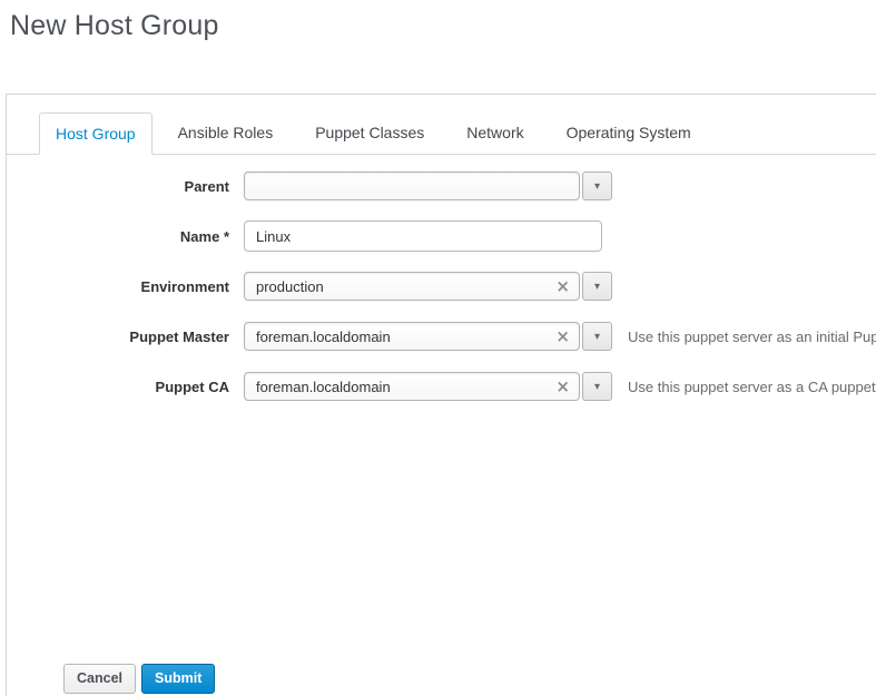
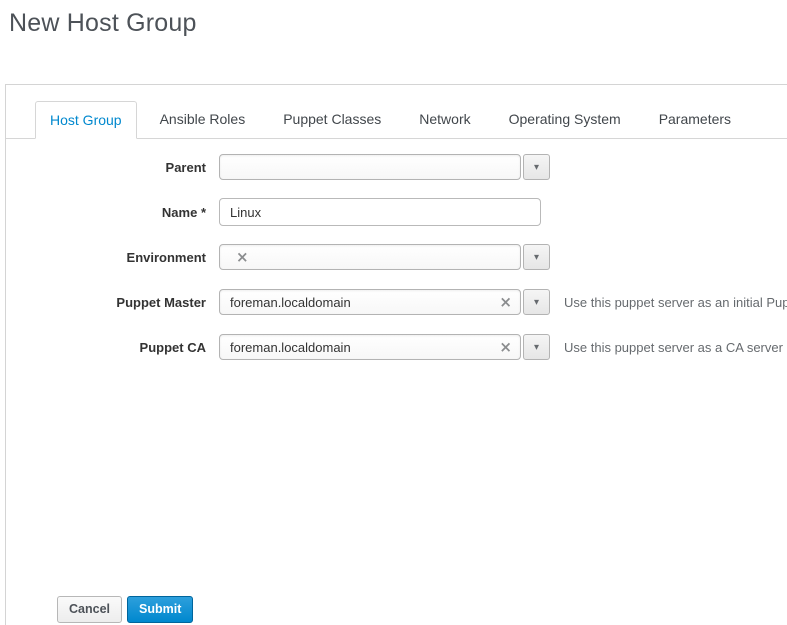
  New Host Group
  Host Group
  Ansible Roles
  Puppet Classes
  Network
  Operating System
+ Parameters
  Parent
  ▾
  Name *
  Linux
  Environment
- production
  ×
  ▾
  Puppet Master
  foreman.localdomain
  ×
  ▾
  Use this puppet server as an initial Pup
  Puppet CA
  foreman.localdomain
  ×
  ▾
- Use this puppet server as a CA puppet
+ Use this puppet server as a CA server
  Cancel
  Submit
